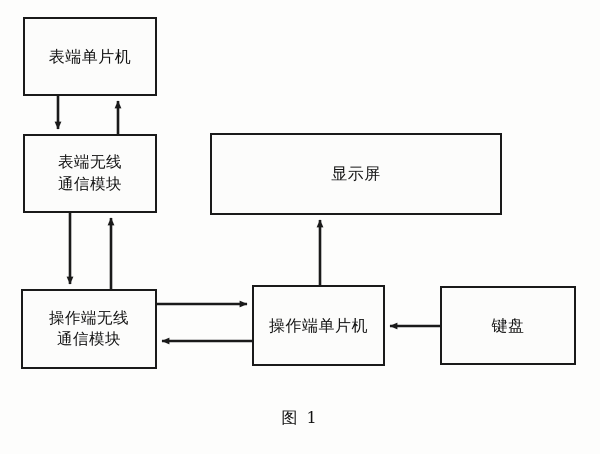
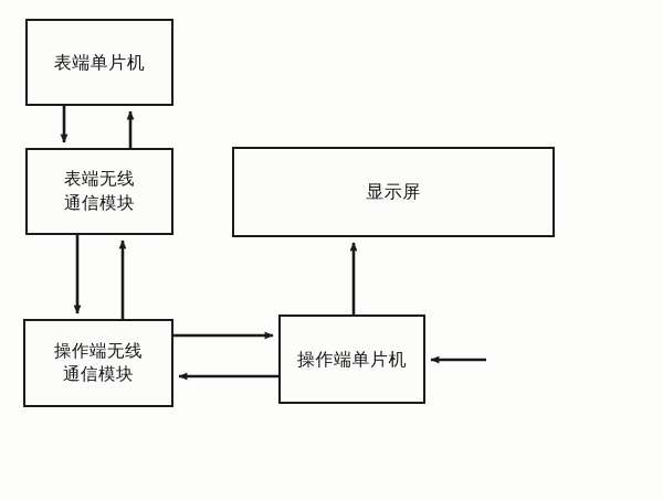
  表端单片机
  表端无线
  通信模块
  操作端无线
  通信模块
  显示屏
  操作端单片机
- 键盘
- 图 1
